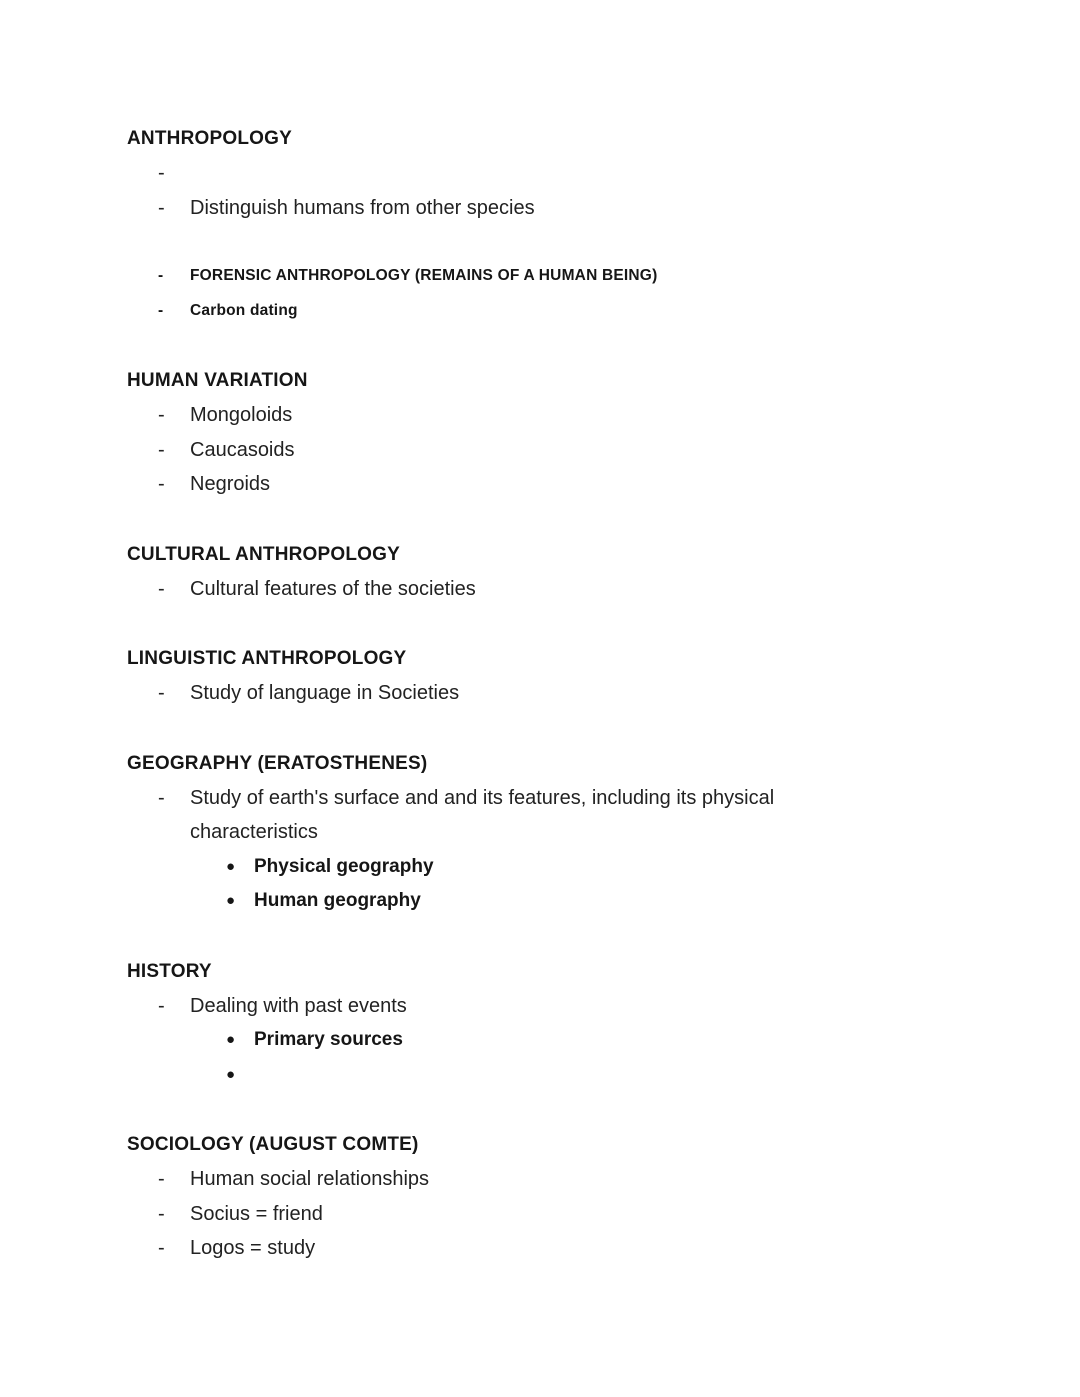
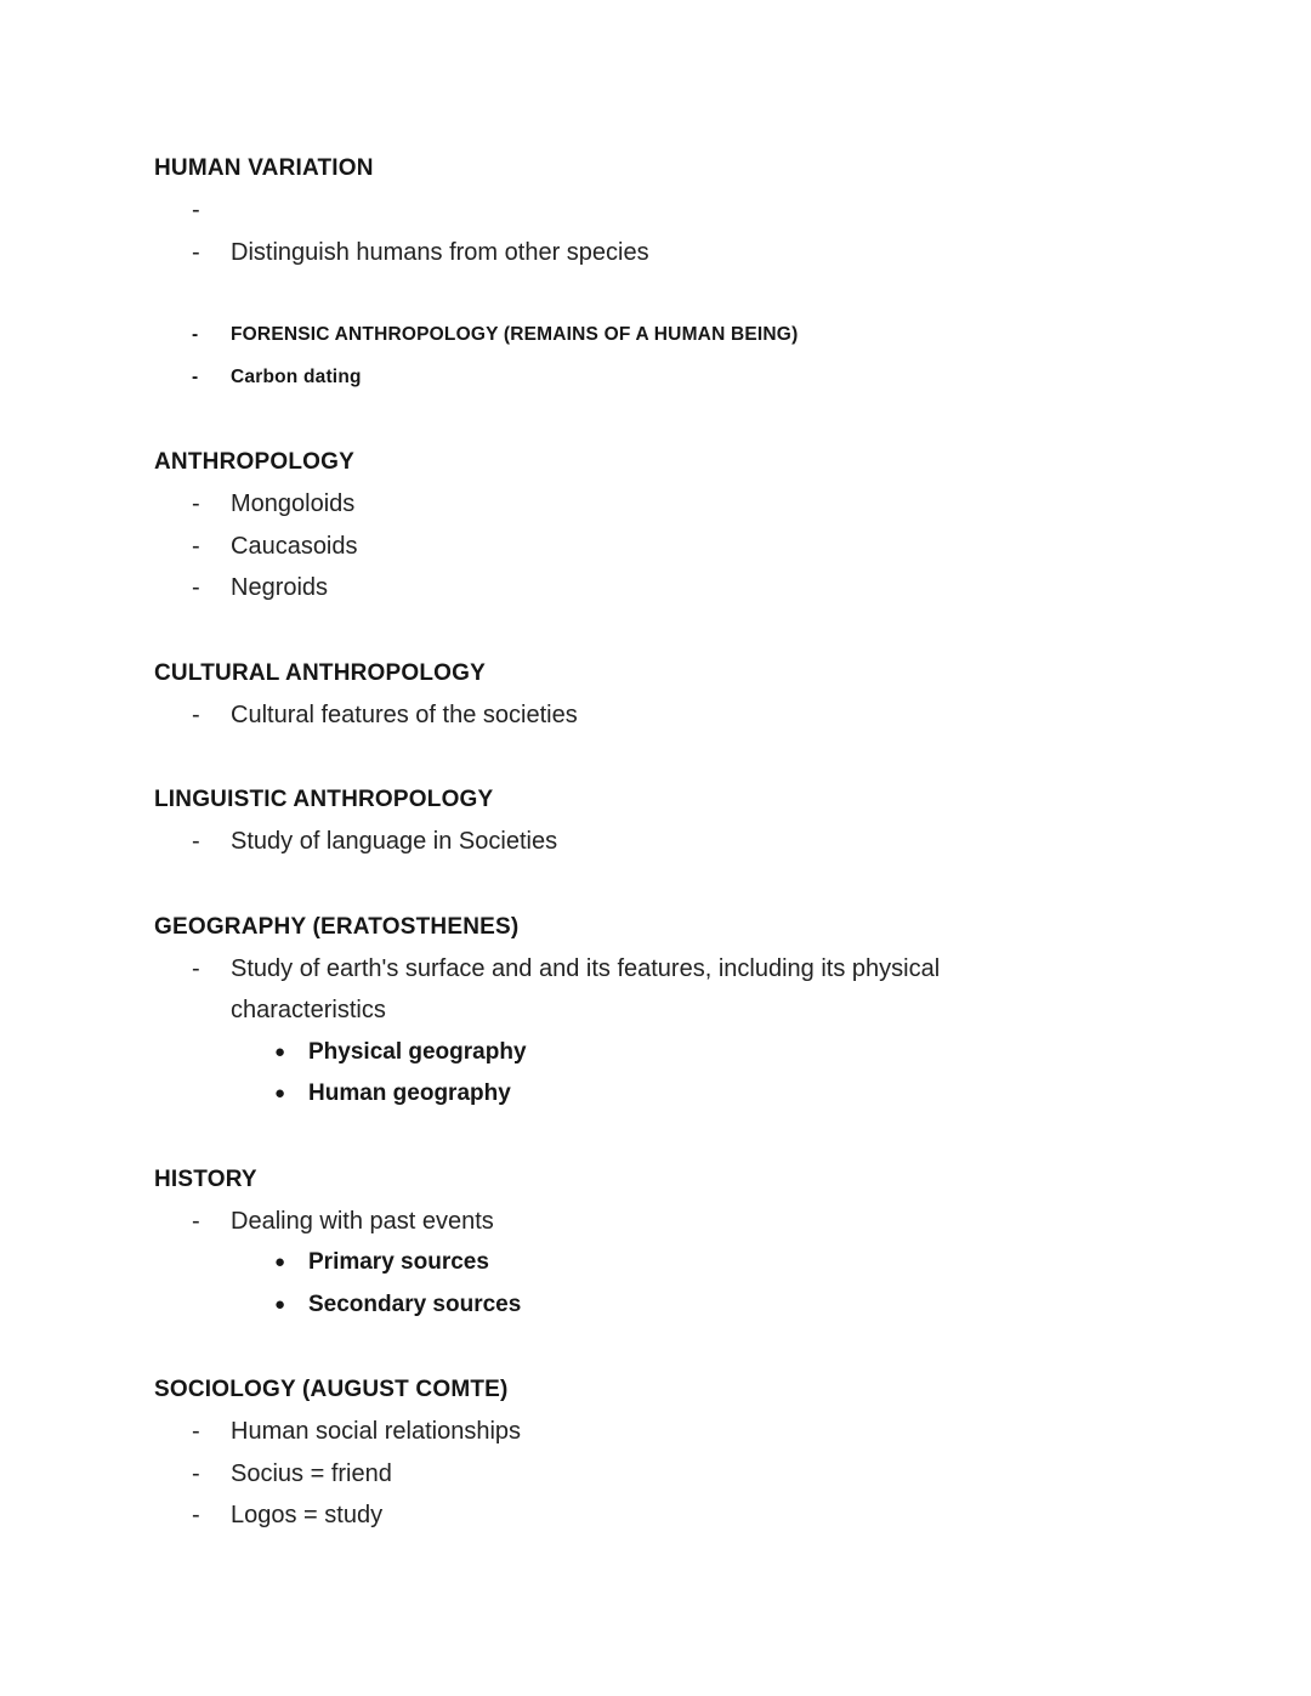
- ANTHROPOLOGY
+ HUMAN VARIATION
  -
  -
  Distinguish humans from other species
  -
  FORENSIC ANTHROPOLOGY (REMAINS OF A HUMAN BEING)
  -
  Carbon dating
- HUMAN VARIATION
+ ANTHROPOLOGY
  -
  Mongoloids
  -
  Caucasoids
  -
  Negroids
  CULTURAL ANTHROPOLOGY
  -
  Cultural features of the societies
  LINGUISTIC ANTHROPOLOGY
  -
  Study of language in Societies
  GEOGRAPHY (ERATOSTHENES)
  -
  Study of earth's surface and and its features, including its physical characteristics
  ●
  Physical geography
  ●
  Human geography
  HISTORY
  -
  Dealing with past events
  ●
  Primary sources
  ●
+ Secondary sources
  SOCIOLOGY (AUGUST COMTE)
  -
  Human social relationships
  -
  Socius = friend
  -
  Logos = study
